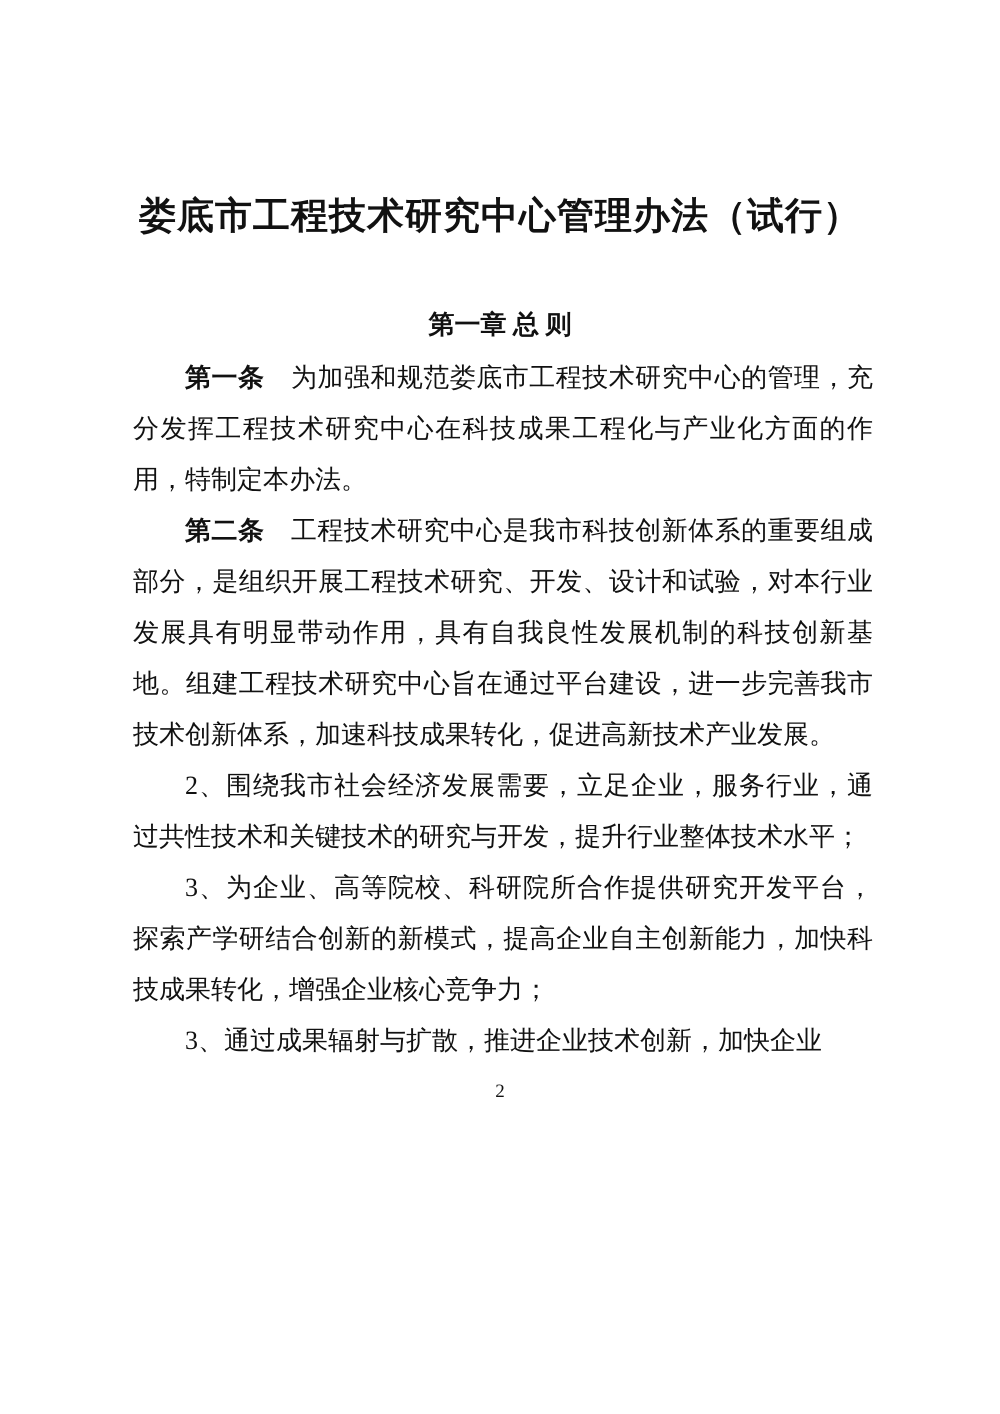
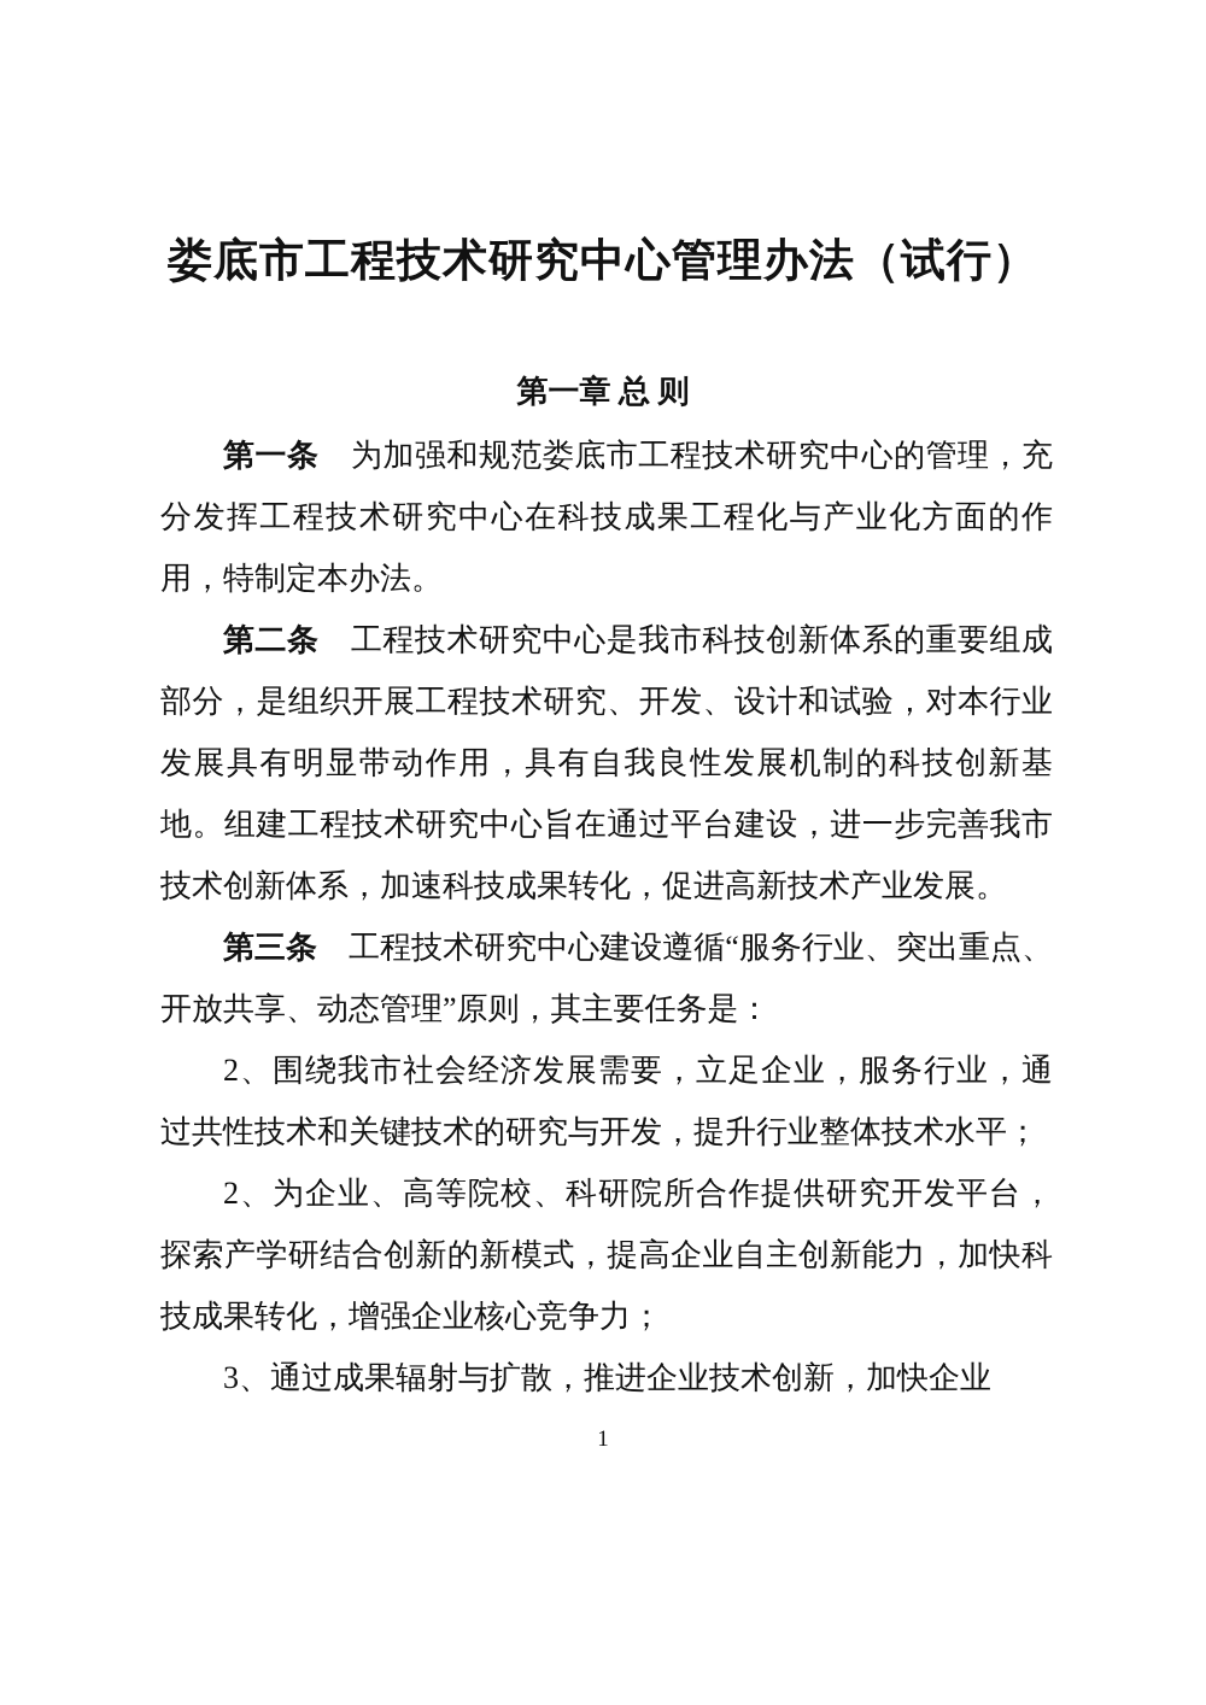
  娄底市工程技术研究中心管理办法（试行）
  第一章 总 则
  第一条 为加强和规范娄底市工程技术研究中心的管理，充分发挥工程技术研究中心在科技成果工程化与产业化方面的作用，特制定本办法。
  第二条 工程技术研究中心是我市科技创新体系的重要组成部分，是组织开展工程技术研究、开发、设计和试验，对本行业发展具有明显带动作用，具有自我良性发展机制的科技创新基地。组建工程技术研究中心旨在通过平台建设，进一步完善我市技术创新体系，加速科技成果转化，促进高新技术产业发展。
+ 第三条 工程技术研究中心建设遵循“服务行业、突出重点、开放共享、动态管理”原则，其主要任务是：
  2、围绕我市社会经济发展需要，立足企业，服务行业，通过共性技术和关键技术的研究与开发，提升行业整体技术水平；
- 3、为企业、高等院校、科研院所合作提供研究开发平台，探索产学研结合创新的新模式，提高企业自主创新能力，加快科技成果转化，增强企业核心竞争力；
+ 2、为企业、高等院校、科研院所合作提供研究开发平台，探索产学研结合创新的新模式，提高企业自主创新能力，加快科技成果转化，增强企业核心竞争力；
  3、通过成果辐射与扩散，推进企业技术创新，加快企业
- 2
+ 1
